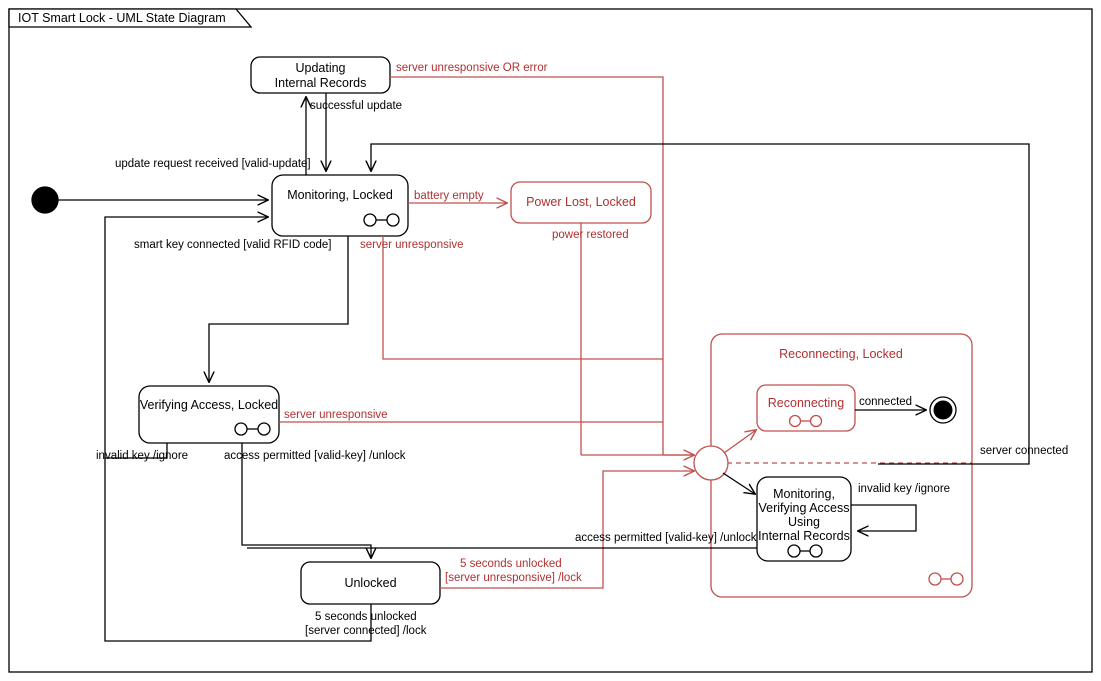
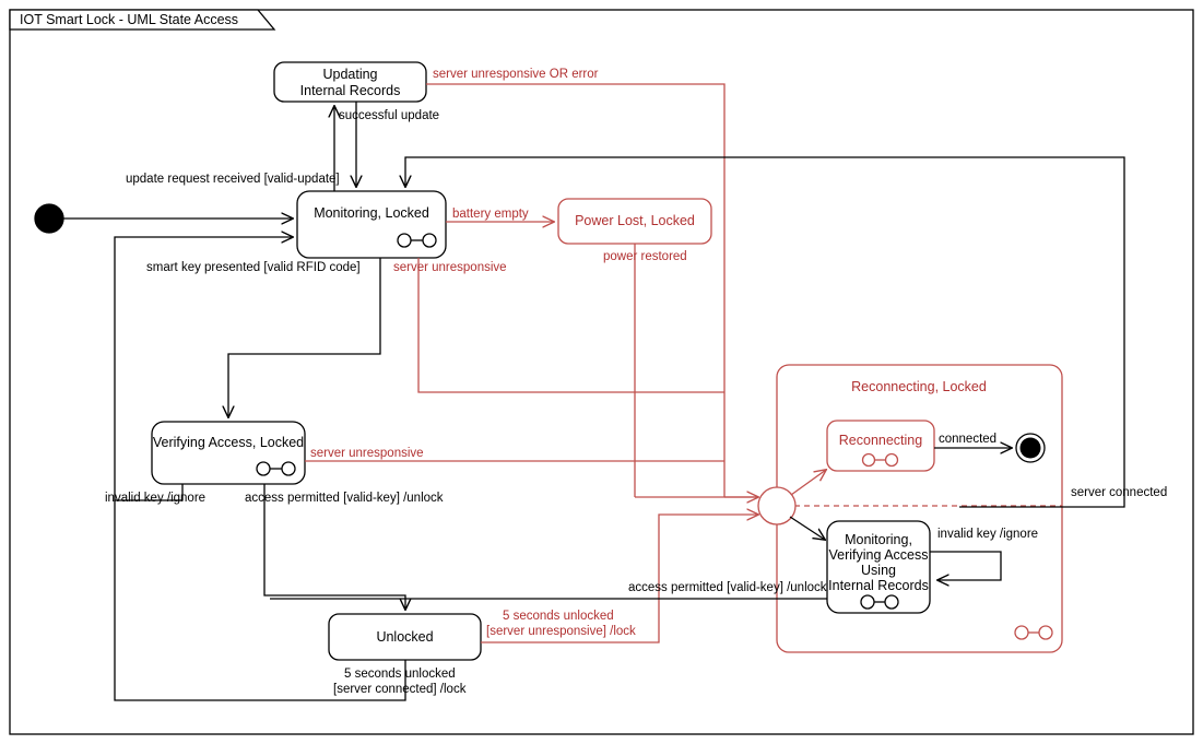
- IOT Smart Lock - UML State Diagram
+ IOT Smart Lock - UML State Access
  Updating
  Internal Records
  Monitoring, Locked
  Power Lost, Locked
  Verifying Access, Locked
  Unlocked
  Reconnecting, Locked
  Reconnecting
  connected
  Monitoring,
  Verifying Access
  Using
  Internal Records
  invalid key /ignore
  update request received [valid-update]
  successful update
  server unresponsive OR error
  battery empty
  power restored
  server unresponsive
  server unresponsive
  5 seconds unlocked
  [server unresponsive] /lock
- smart key connected [valid RFID code]
+ smart key presented [valid RFID code]
  invalid key /ignore
  access permitted [valid-key] /unlock
  5 seconds unlocked
  [server connected] /lock
  access permitted [valid-key] /unlock
  server connected
